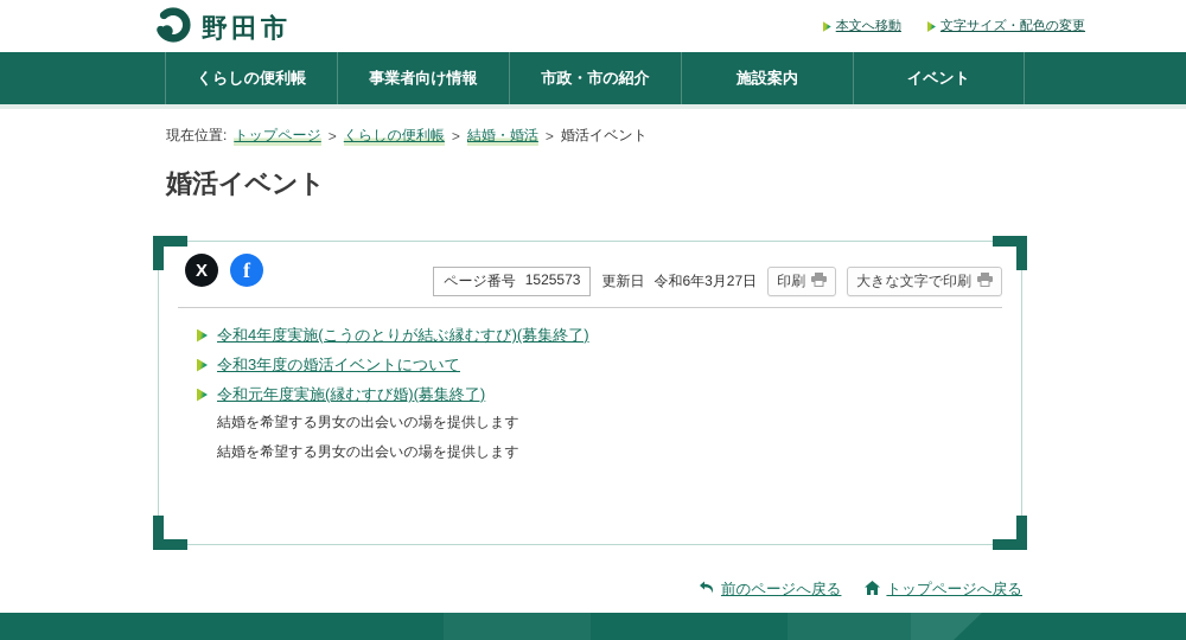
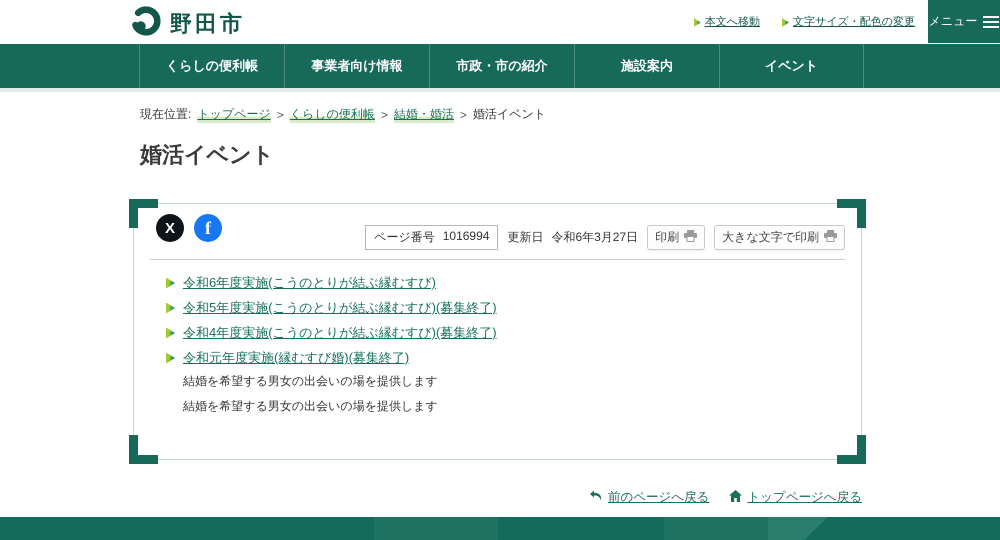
  野田市
  本文へ移動
  文字サイズ・配色の変更
+ メニュー
  くらしの便利帳
  事業者向け情報
  市政・市の紹介
  施設案内
  イベント
  現在位置:
  トップページ
  >
  くらしの便利帳
  >
  結婚・婚活
  >
  婚活イベント
  婚活イベント
  X
  f
  ページ番号
- 1525573
+ 1016994
  更新日
  令和6年3月27日
  印刷
  大きな文字で印刷
+ 令和6年度実施(こうのとりが結ぶ縁むすび)
+ 令和5年度実施(こうのとりが結ぶ縁むすび)(募集終了)
  令和4年度実施(こうのとりが結ぶ縁むすび)(募集終了)
- 令和3年度の婚活イベントについて
  令和元年度実施(縁むすび婚)(募集終了)
  結婚を希望する男女の出会いの場を提供します
  結婚を希望する男女の出会いの場を提供します
  前のページへ戻る
  トップページへ戻る
